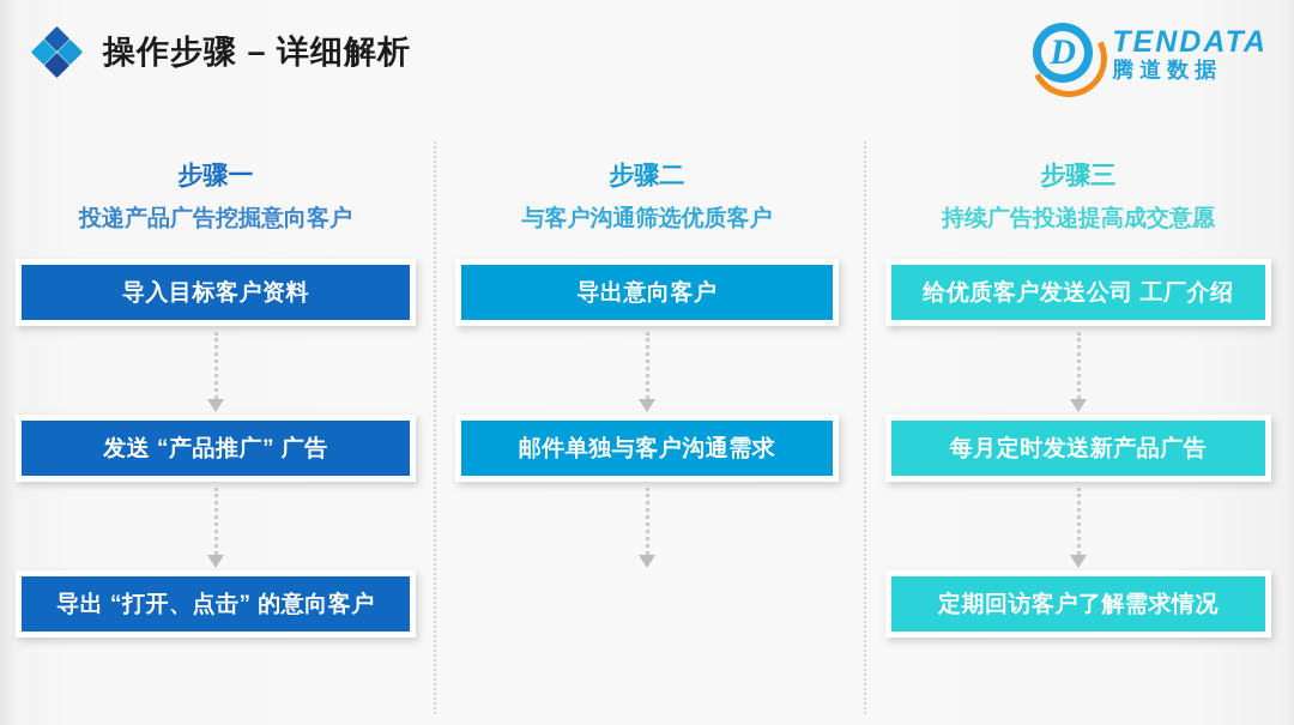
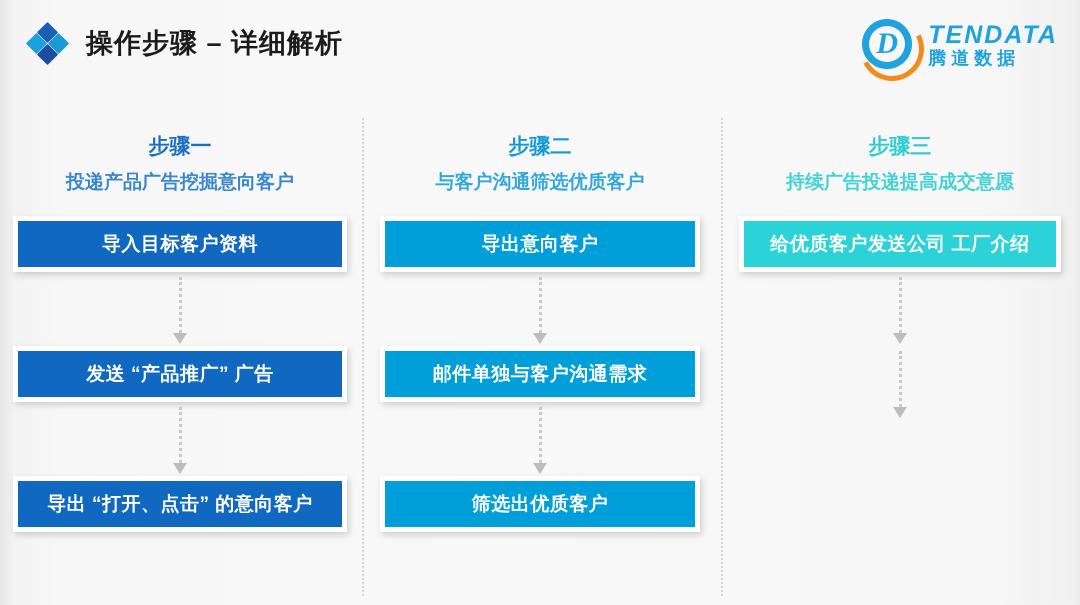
  操作步骤 – 详细解析
  D
  TENDATA
  腾道数据
  步骤一
  投递产品广告挖掘意向客户
  导入目标客户资料
  发送 “产品推广” 广告
  导出 “打开、点击” 的意向客户
  步骤二
  与客户沟通筛选优质客户
  导出意向客户
  邮件单独与客户沟通需求
+ 筛选出优质客户
  步骤三
  持续广告投递提高成交意愿
  给优质客户发送公司 工厂介绍
- 每月定时发送新产品广告
- 定期回访客户了解需求情况
